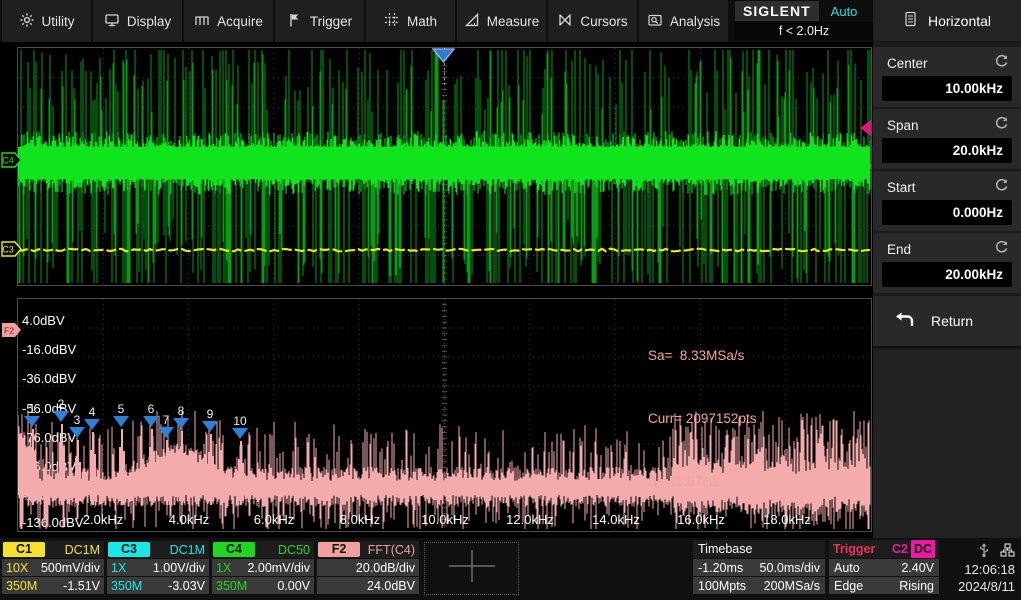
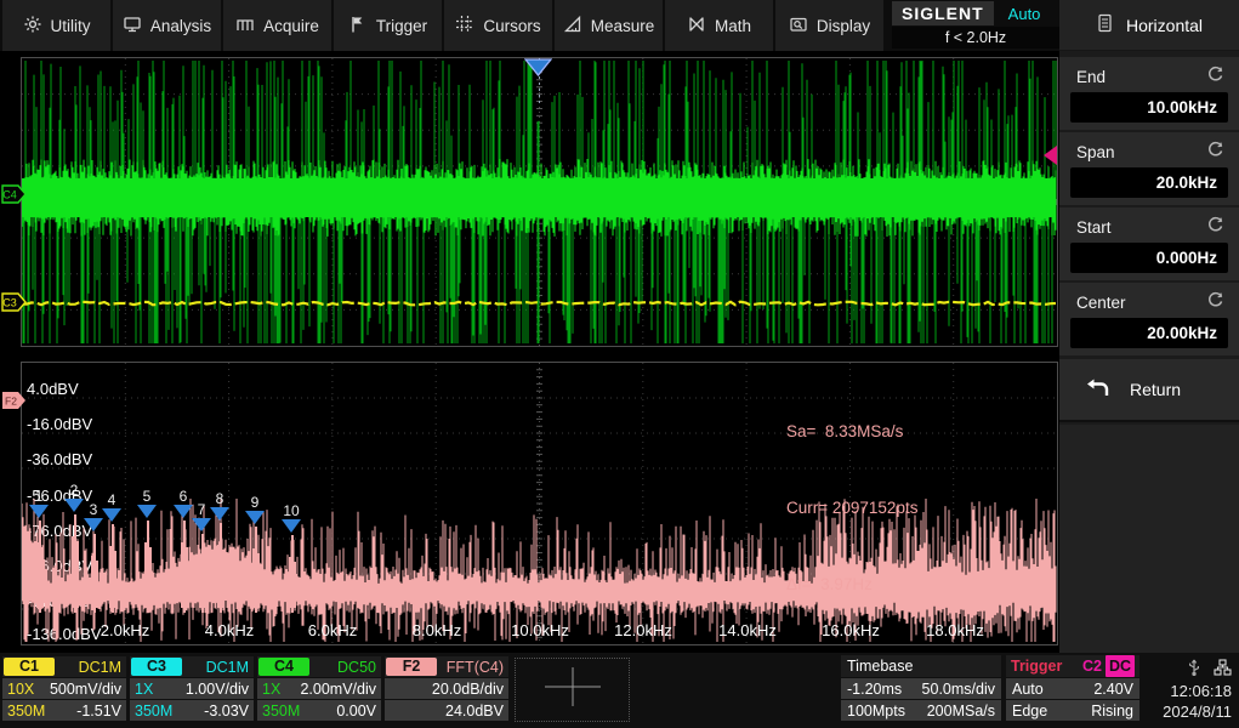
  Utility
- Display
+ Analysis
  Acquire
  Trigger
- Math
+ Cursors
  Measure
- Cursors
+ Math
- Analysis
+ Display
  SIGLENT
  Auto
  f < 2.0Hz
  Horizontal
  C4
  C3
  F2
  4.0dBV
  -16.0dBV
  -36.0dBV
  -56.0dBV
  76.0dBV
  -13.0dBV
  2.0kHz
  4.0kHz
  6.0kHz
  8.0kHz
  10.0kHz
  12.0kHz
  14.0kHz
  16.0kHz
  18.0kHz
  Sa= 8.33MSa/s
  Curr= 2097152pts
  Δf= 3.97Hz
  1
  2
  3
  4
  5
  6
  7
  8
  9
  10
- Center
+ End
  10.00kHz
  Span
  20.0kHz
  Start
  0.000Hz
- End
+ Center
  20.00kHz
  Return
  C1
  DC1M
  10X
  500mV/div
  350M
  -1.51V
  C3
  DC1M
  1X
  1.00V/div
  350M
  -3.03V
  C4
  DC50
  1X
  2.00mV/div
  350M
  0.00V
  F2
  FFT(C4)
  20.0dB/div
  24.0dBV
  Timebase
  -1.20ms
  50.0ms/div
  100Mpts
  200MSa/s
  Trigger
  C2
  DC
  Auto
  2.40V
  Edge
  Rising
  12:06:18
  2024/8/11
